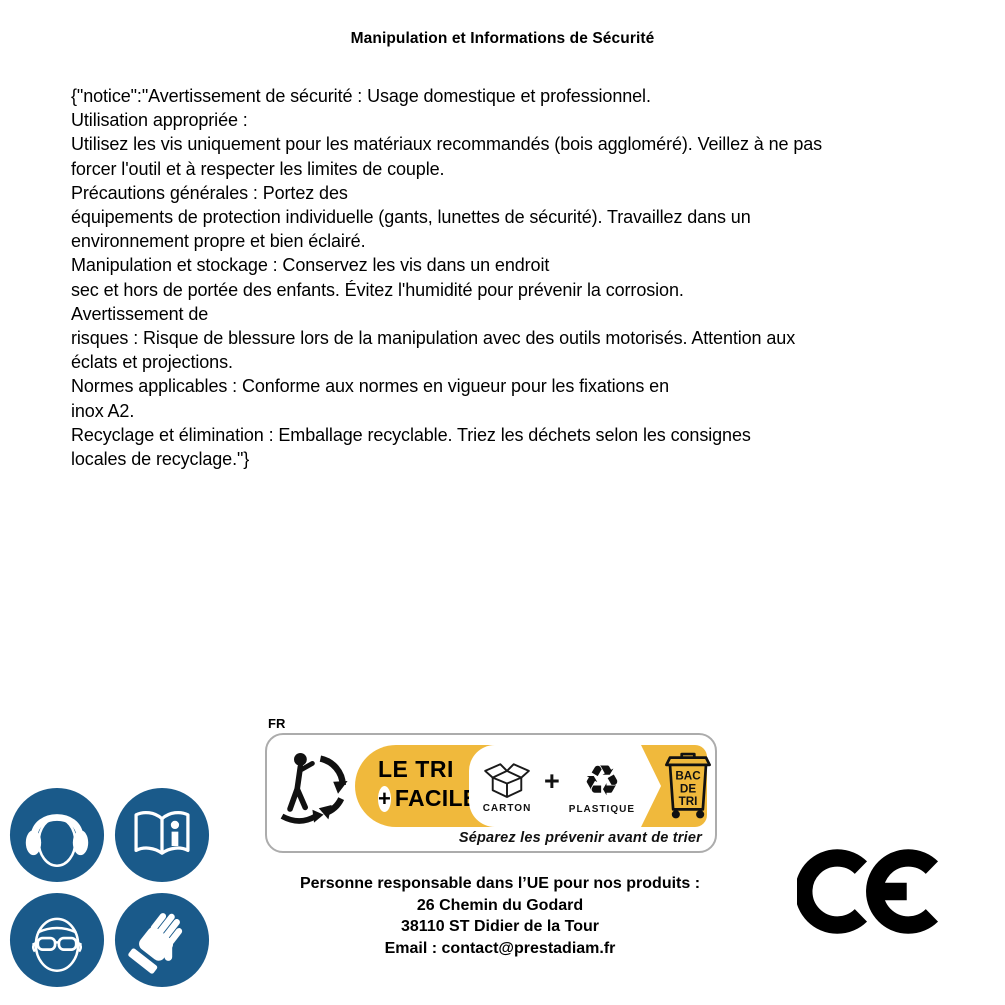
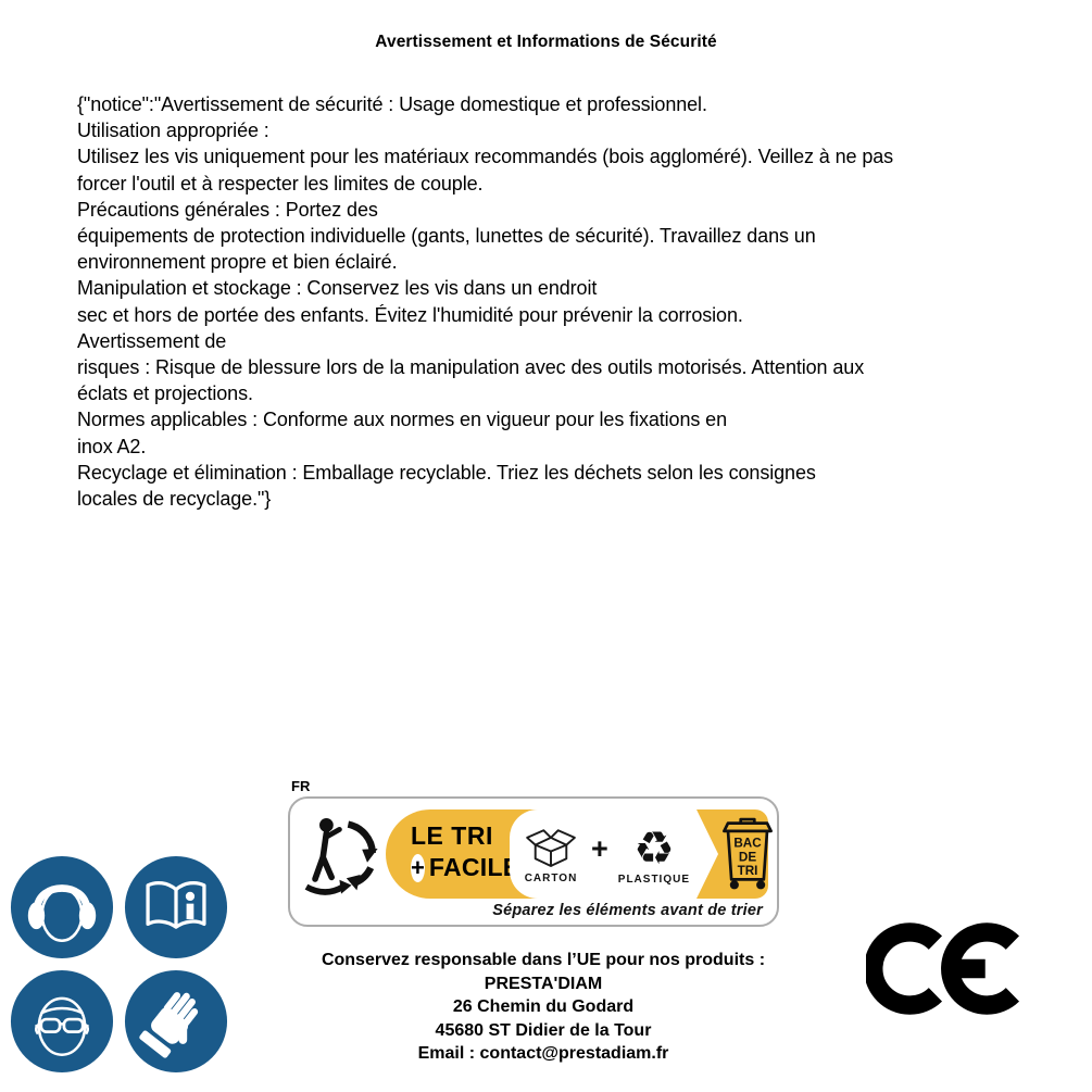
- Manipulation et Informations de Sécurité
+ Avertissement et Informations de Sécurité
  {"notice":"Avertissement de sécurité : Usage domestique et professionnel.
  Utilisation appropriée :
  Utilisez les vis uniquement pour les matériaux recommandés (bois aggloméré). Veillez à ne pas
  forcer l'outil et à respecter les limites de couple.
  Précautions générales : Portez des
  équipements de protection individuelle (gants, lunettes de sécurité). Travaillez dans un
  environnement propre et bien éclairé.
  Manipulation et stockage : Conservez les vis dans un endroit
  sec et hors de portée des enfants. Évitez l'humidité pour prévenir la corrosion.
  Avertissement de
  risques : Risque de blessure lors de la manipulation avec des outils motorisés. Attention aux
  éclats et projections.
  Normes applicables : Conforme aux normes en vigueur pour les fixations en
  inox A2.
  Recyclage et élimination : Emballage recyclable. Triez les déchets selon les consignes
  locales de recyclage."}
  FR
  LE TRI
  +
  FACIL
  CARTON
  +
  ♻
  PLASTIQUE
  BAC
  DE
  TRI
- Séparez les prévenir avant de trier
+ Séparez les éléments avant de trier
- Personne responsable dans l’UE pour nos produits :
+ Conservez responsable dans l’UE pour nos produits :
+ PRESTA'DIAM
  26 Chemin du Godard
- 38110 ST Didier de la Tour
+ 45680 ST Didier de la Tour
  Email : contact@prestadiam.fr
